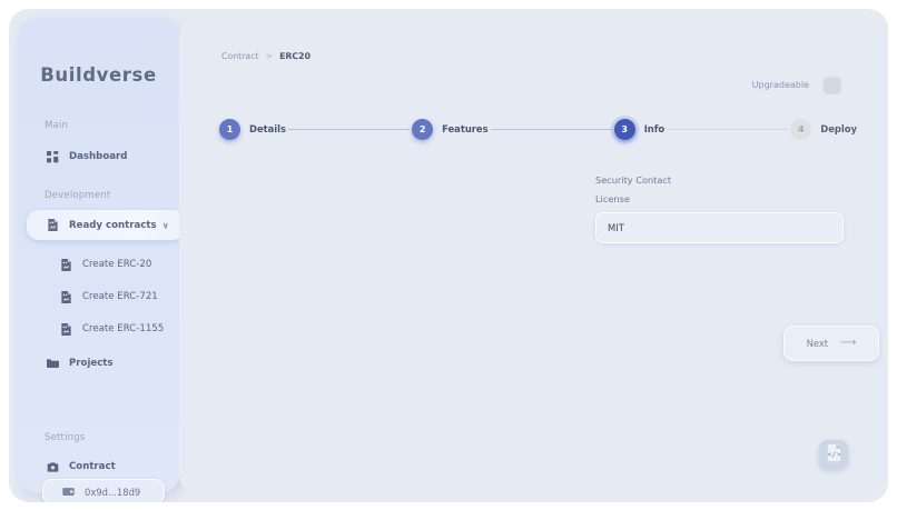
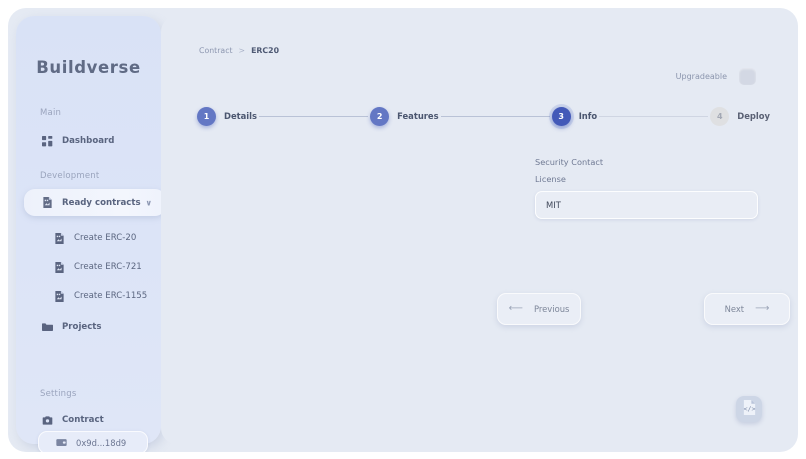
  Buildverse
  Main
  Dashboard
  Development
  Ready contracts
  ∨
  Create ERC-20
  Create ERC-721
  Create ERC-1155
  Projects
  Settings
  Contract
  0x9d...18d9
  Contract
  >
  ERC20
  Upgradeable
  1
  Details
  2
  Features
  3
  Info
  4
  Deploy
  Security Contact
  License
  MIT
+ ⟵
+ Previous
  Next
  ⟶
  </>
